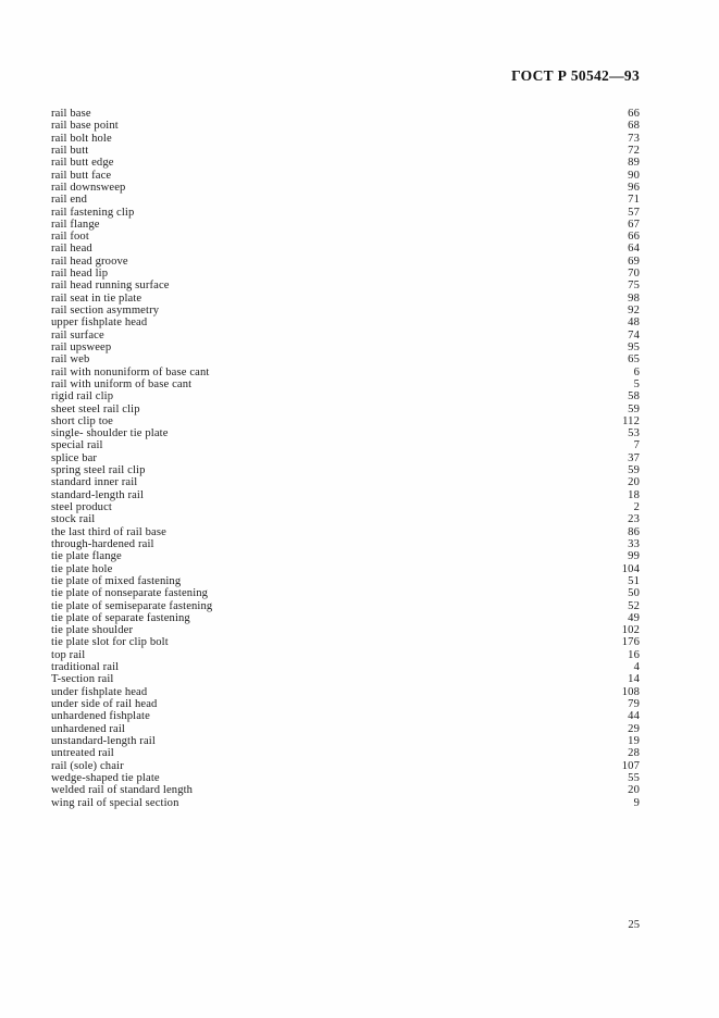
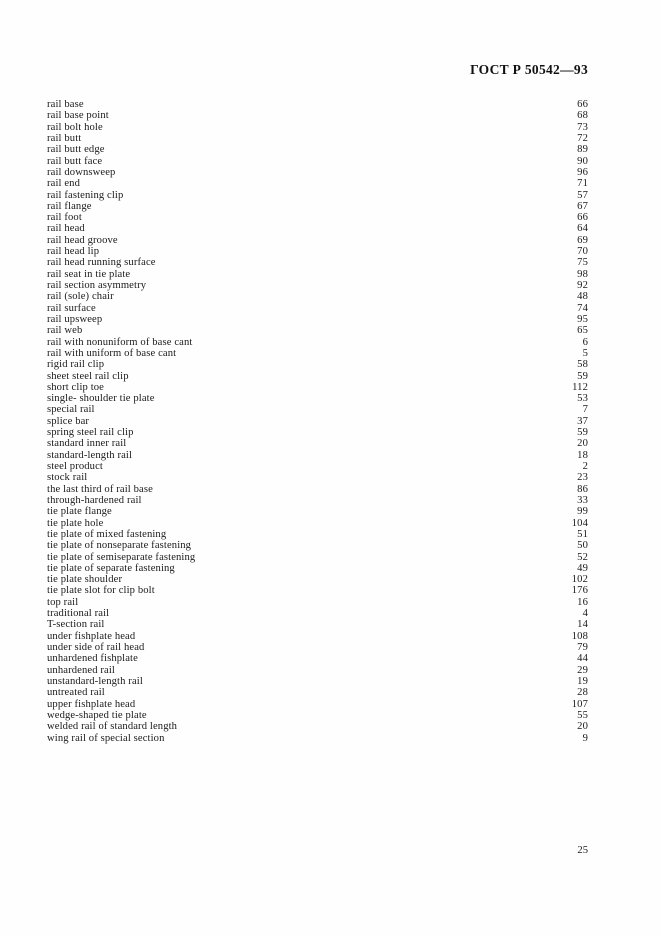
  ГОСТ Р 50542—93
  rail base
  66
  rail base point
  68
  rail bolt hole
  73
  rail butt
  72
  rail butt edge
  89
  rail butt face
  90
  rail downsweep
  96
  rail end
  71
  rail fastening clip
  57
  rail flange
  67
  rail foot
  66
  rail head
  64
  rail head groove
  69
  rail head lip
  70
  rail head running surface
  75
  rail seat in tie plate
  98
  rail section asymmetry
  92
- upper fishplate head
+ rail (sole) chair
  48
  rail surface
  74
  rail upsweep
  95
  rail web
  65
  rail with nonuniform of base cant
  6
  rail with uniform of base cant
  5
  rigid rail clip
  58
  sheet steel rail clip
  59
  short clip toe
  112
  single- shoulder tie plate
  53
  special rail
  7
  splice bar
  37
  spring steel rail clip
  59
  standard inner rail
  20
  standard-length rail
  18
  steel product
  2
  stock rail
  23
  the last third of rail base
  86
  through-hardened rail
  33
  tie plate flange
  99
  tie plate hole
  104
  tie plate of mixed fastening
  51
  tie plate of nonseparate fastening
  50
  tie plate of semiseparate fastening
  52
  tie plate of separate fastening
  49
  tie plate shoulder
  102
  tie plate slot for clip bolt
  176
  top rail
  16
  traditional rail
  4
  T-section rail
  14
  under fishplate head
  108
  under side of rail head
  79
  unhardened fishplate
  44
  unhardened rail
  29
  unstandard-length rail
  19
  untreated rail
  28
- rail (sole) chair
+ upper fishplate head
  107
  wedge-shaped tie plate
  55
  welded rail of standard length
  20
  wing rail of special section
  9
  25
